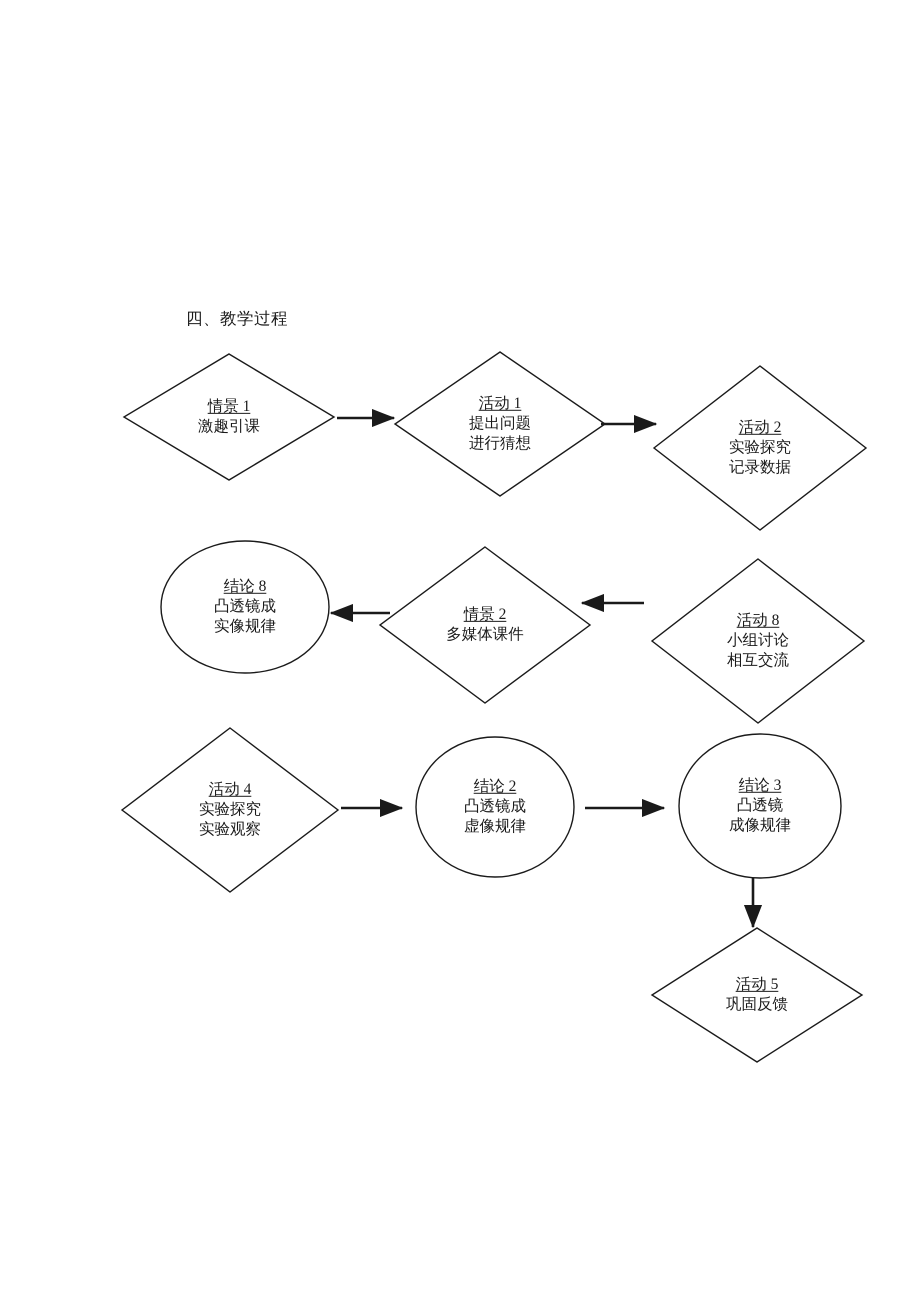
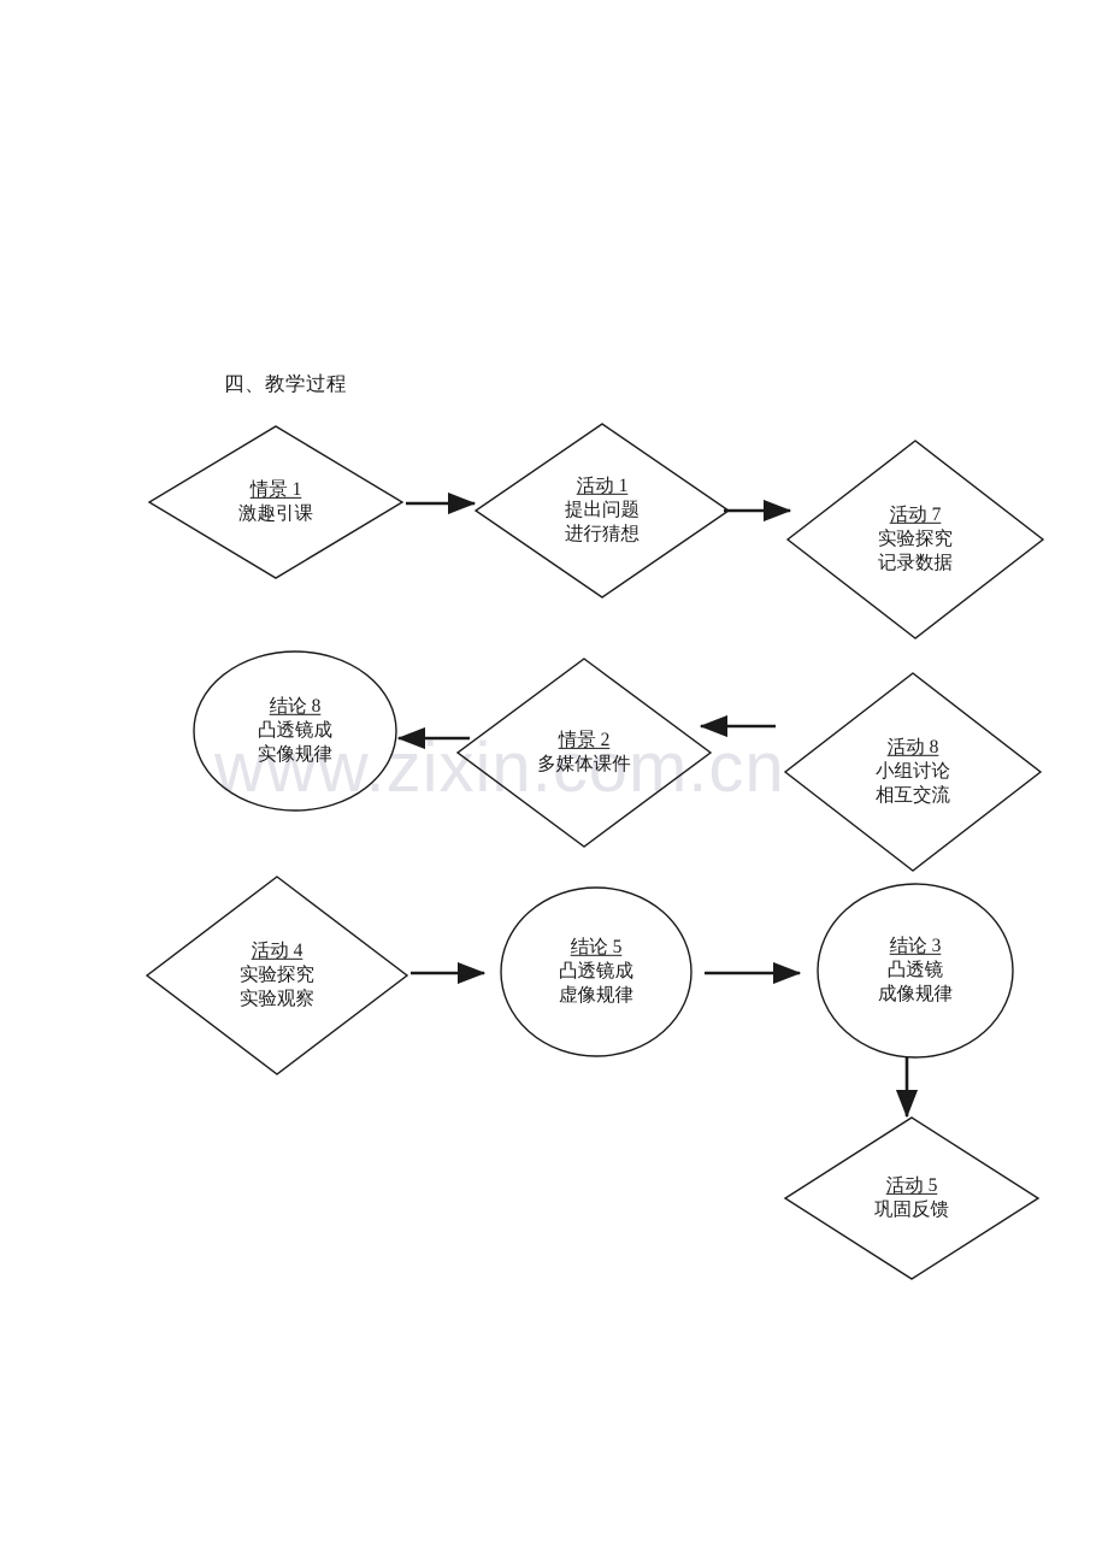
  四、教学过程
+ www.zixin.com.cn
  情景 1
  激趣引课
  活动 1
  提出问题
  进行猜想
- 活动 2
+ 活动 7
  实验探究
  记录数据
  结论 8
  凸透镜成
  实像规律
  情景 2
  多媒体课件
  活动 8
  小组讨论
  相互交流
  活动 4
  实验探究
  实验观察
- 结论 2
+ 结论 5
  凸透镜成
  虚像规律
  结论 3
  凸透镜
  成像规律
  活动 5
  巩固反馈
